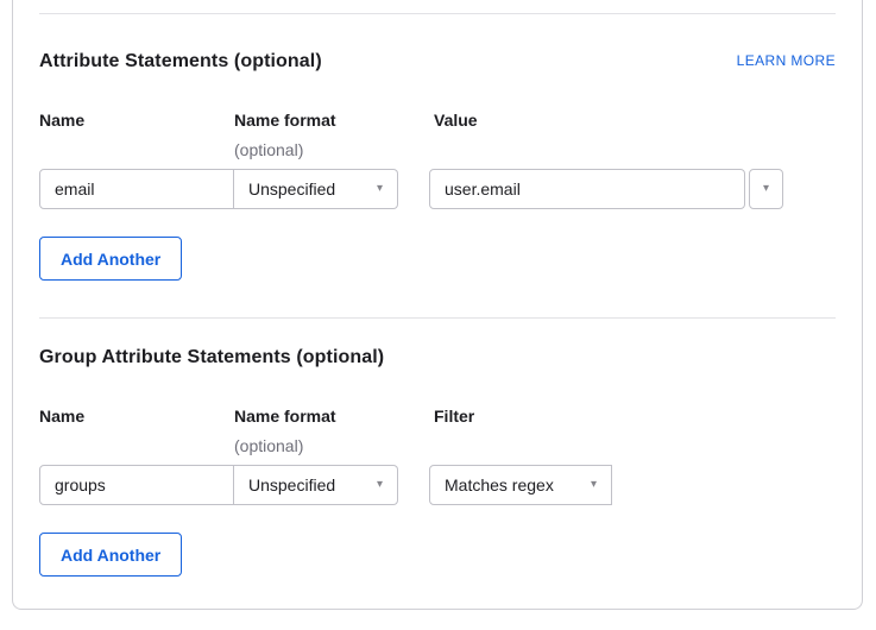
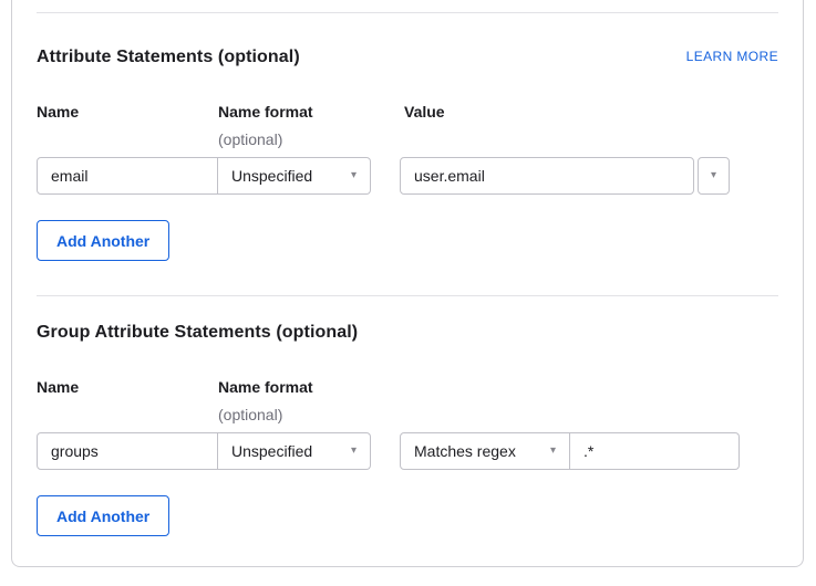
  Attribute Statements (optional)
  LEARN MORE
  Name
  Name format
  (optional)
  Value
  email
  Unspecified
  ▾
  user.email
  ▾
  Add Another
  Group Attribute Statements (optional)
  Name
  Name format
  (optional)
- Filter
  groups
  Unspecified
  ▾
  Matches regex
  ▾
+ .*
  Add Another
